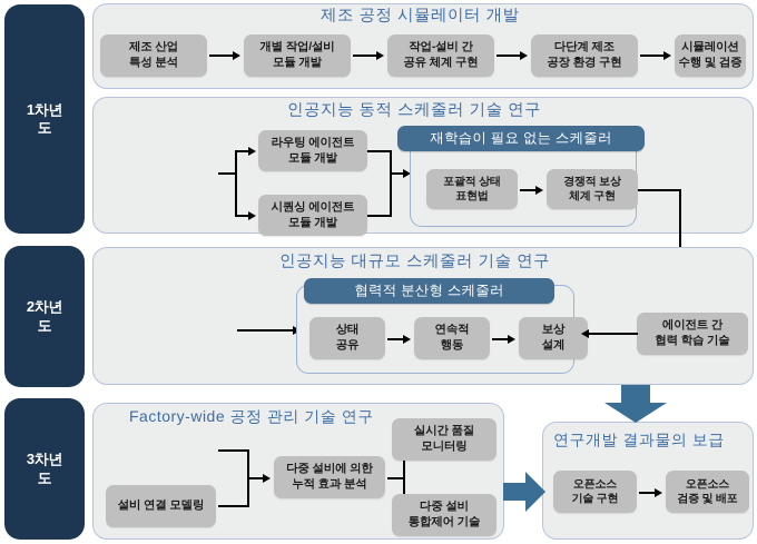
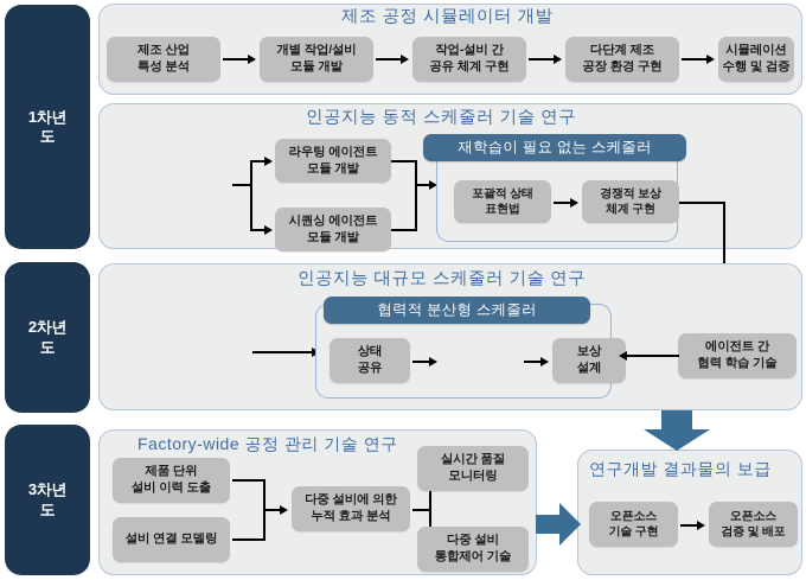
  1차년
  도
  2차년
  도
  3차년
  도
  제조 공정 시뮬레이터 개발
  제조 산업
  특성 분석
  개별 작업/설비
  모듈 개발
  작업-설비 간
  공유 체계 구현
  다단계 제조
  공장 환경 구현
  시뮬레이션
  수행 및 검증
  인공지능 동적 스케줄러 기술 연구
  라우팅 에이전트
  모듈 개발
  시퀀싱 에이전트
  모듈 개발
  재학습이 필요 없는 스케줄러
  포괄적 상태
  표현법
  경쟁적 보상
  체계 구현
  인공지능 대규모 스케줄러 기술 연구
  협력적 분산형 스케줄러
  상태
  공유
- 연속적
- 행동
  보상
  설계
  에이전트 간
  협력 학습 기술
  Factory-wide 공정 관리 기술 연구
+ 제품 단위
+ 설비 이력 도출
  설비 연결 모델링
  다중 설비에 의한
  누적 효과 분석
  실시간 품질
  모니터링
  다중 설비
  통합제어 기술
  연구개발 결과물의 보급
  오픈소스
  기술 구현
  오픈소스
  검증 및 배포
